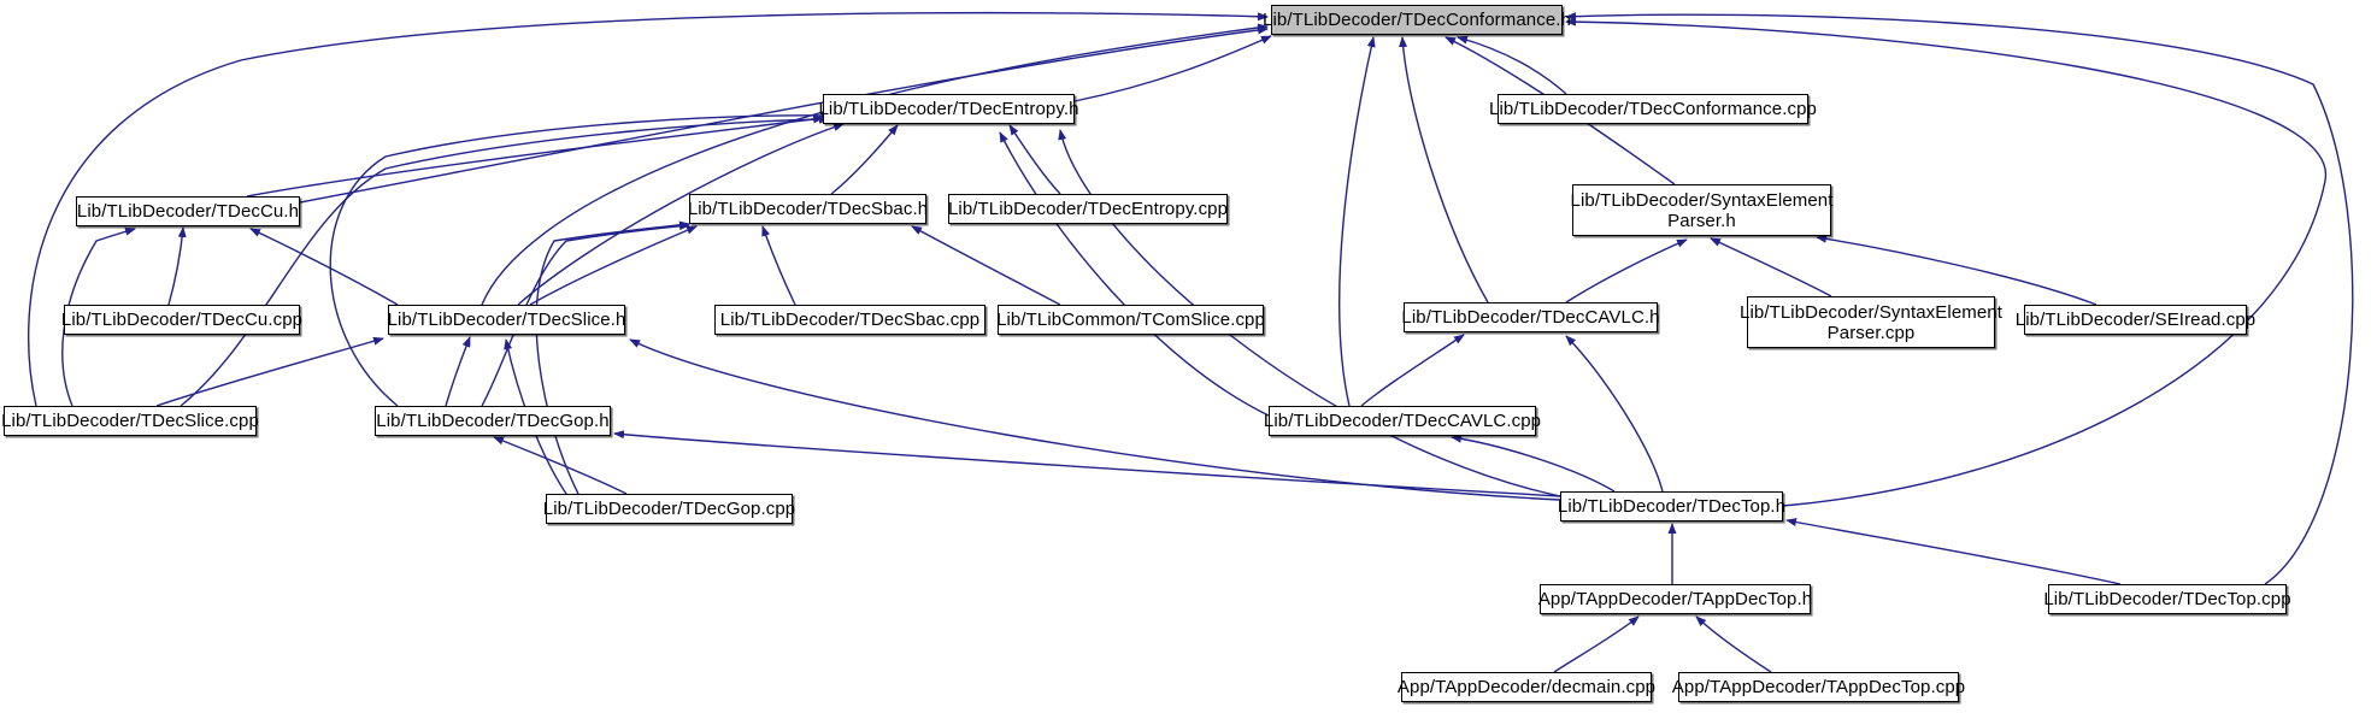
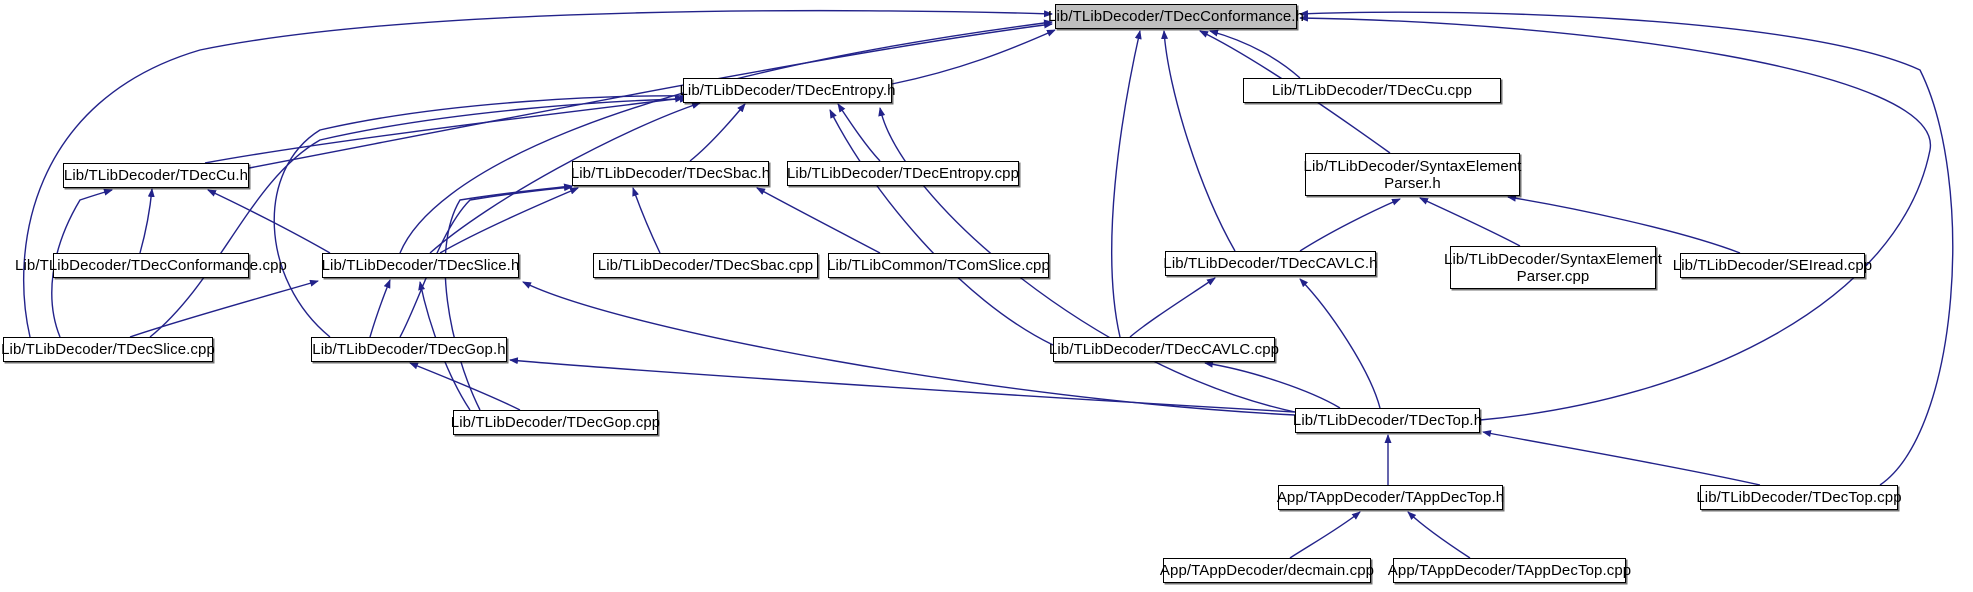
  Lib/TLibDecoder/TDecConformance.h
  Lib/TLibDecoder/TDecEntropy.h
- Lib/TLibDecoder/TDecConformance.cpp
+ Lib/TLibDecoder/TDecCu.cpp
  Lib/TLibDecoder/TDecCu.h
  Lib/TLibDecoder/TDecSbac.h
  Lib/TLibDecoder/TDecEntropy.cpp
  Lib/TLibDecoder/SyntaxElement
  Parser.h
- Lib/TLibDecoder/TDecCu.cpp
+ Lib/TLibDecoder/TDecConformance.cpp
  Lib/TLibDecoder/TDecSlice.h
  Lib/TLibDecoder/TDecSbac.cpp
  Lib/TLibCommon/TComSlice.cpp
  Lib/TLibDecoder/TDecCAVLC.h
  Lib/TLibDecoder/SyntaxElement
  Parser.cpp
  Lib/TLibDecoder/SEIread.cpp
  Lib/TLibDecoder/TDecSlice.cpp
  Lib/TLibDecoder/TDecGop.h
  Lib/TLibDecoder/TDecCAVLC.cpp
  Lib/TLibDecoder/TDecGop.cpp
  Lib/TLibDecoder/TDecTop.h
  App/TAppDecoder/TAppDecTop.h
  Lib/TLibDecoder/TDecTop.cpp
  App/TAppDecoder/decmain.cpp
  App/TAppDecoder/TAppDecTop.cpp
